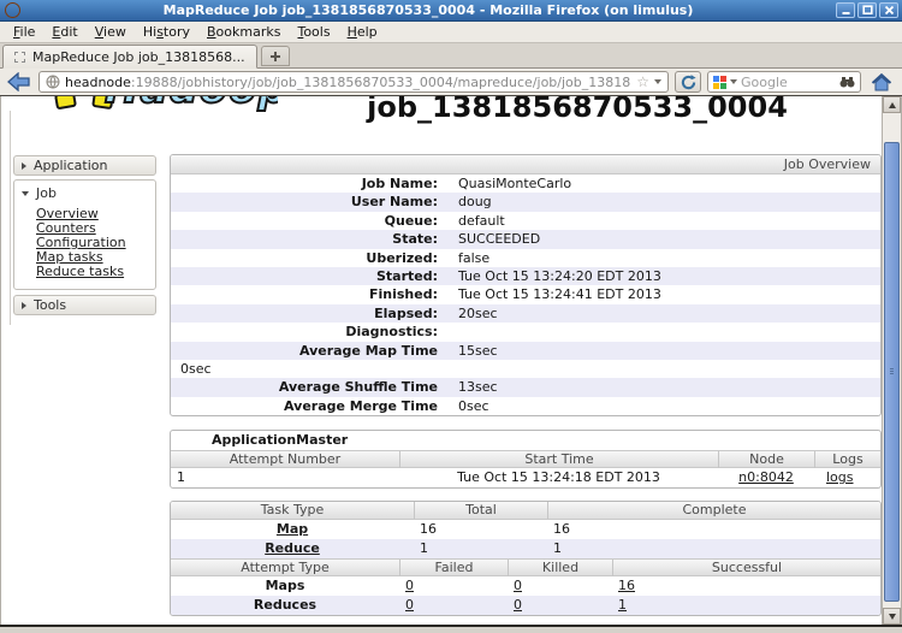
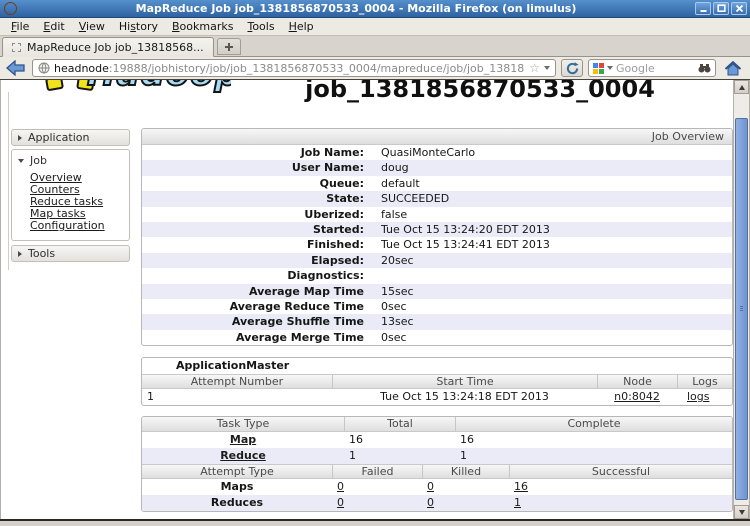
  MapReduce Job job_1381856870533_0004 - Mozilla Firefox (on limulus)
  File
  Edit
  View
  History
  Bookmarks
  Tools
  Help
  MapReduce Job job_13818568...
  headnode:19888/jobhistory/job/job_1381856870533_0004/mapreduce/job/job_13818
  ☆
  Google
  job_1381856870533_0004
  Application
  Job
  Overview
  Counters
- Configuration
+ Reduce tasks
  Map tasks
- Reduce tasks
+ Configuration
  Tools
  Job Overview
  Job Name:
  QuasiMonteCarlo
  User Name:
  doug
  Queue:
  default
  State:
  SUCCEEDED
  Uberized:
  false
  Started:
  Tue Oct 15 13:24:20 EDT 2013
  Finished:
  Tue Oct 15 13:24:41 EDT 2013
  Elapsed:
  20sec
  Diagnostics:
  Average Map Time
  15sec
+ Average Reduce Time
  0sec
  Average Shuffle Time
  13sec
  Average Merge Time
  0sec
  ApplicationMaster
  Attempt Number
  Start Time
  Node
  Logs
  1
  Tue Oct 15 13:24:18 EDT 2013
  n0:8042
  logs
  Task Type
  Total
  Complete
  Map
  16
  16
  Reduce
  1
  1
  Attempt Type
  Failed
  Killed
  Successful
  Maps
  0
  0
  16
  Reduces
  0
  0
  1
